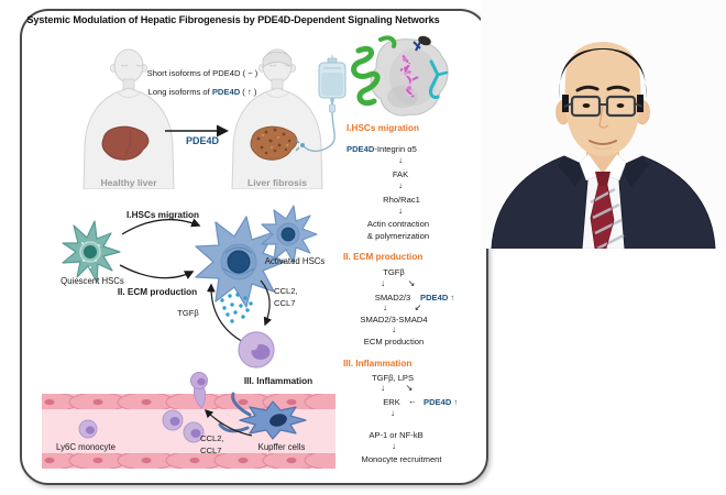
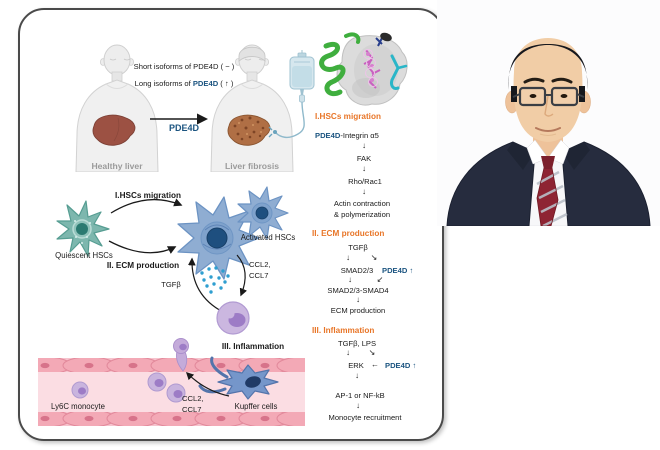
- Systemic Modulation of Hepatic Fibrogenesis by PDE4D-Dependent Signaling Networks
  Short isoforms of PDE4D ( − )
  Long isoforms of PDE4D ( ↑ )
  PDE4D
  Healthy liver
  Liver fibrosis
  I.HSCs migration
  Quiescent HSCs
  Activated HSCs
  II. ECM production
  TGFβ
  CCL2,
  CCL7
  III. Inflammation
  Ly6C monocyte
  CCL2,
  CCL7
  Kupffer cells
  I.HSCs migration
  PDE4D-Integrin α5
  ↓
  FAK
  ↓
  Rho/Rac1
  ↓
  Actin contraction
  & polymerization
  II. ECM production
  TGFβ
  ↓
  ↘
  SMAD2/3
  PDE4D ↑
  ↓
  ↙
  SMAD2/3-SMAD4
  ↓
  ECM production
  III. Inflammation
  TGFβ, LPS
  ↓
  ↘
  ERK
  ←
  PDE4D ↑
  ↓
  AP-1 or NF-kB
  ↓
  Monocyte recruitment
